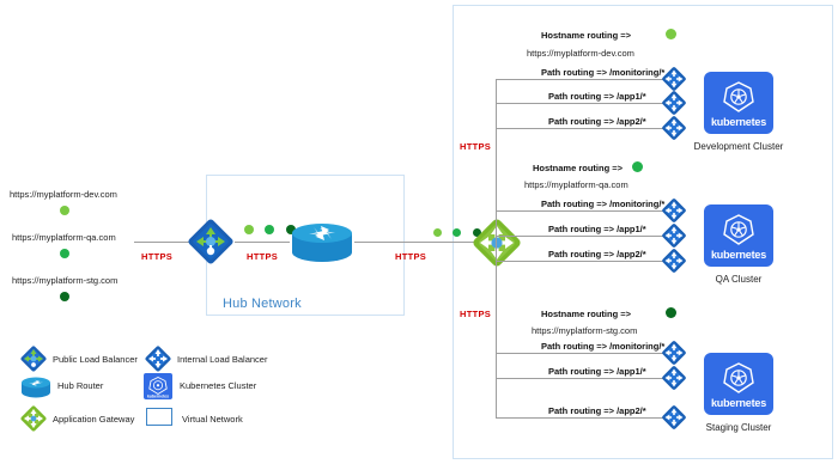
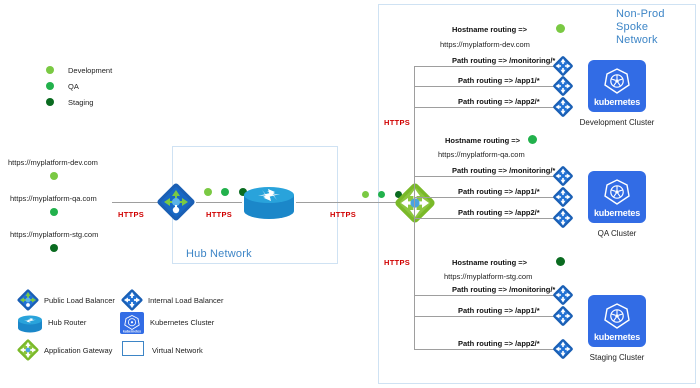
  Hub Network
+ Non-Prod Spoke Network
+ Development
+ QA
+ Staging
  https://myplatform-dev.com
  https://myplatform-qa.com
  https://myplatform-stg.com
  HTTPS
  HTTPS
  HTTPS
  HTTPS
  HTTPS
  Hostname routing =>
  https://myplatform-dev.com
  Path routing => /monitoring/*
  Path routing => /app1/*
  Path routing => /app2/*
  kubernetes
  Development Cluster
  Hostname routing =>
  https://myplatform-qa.com
  Path routing => /monitoring/*
  Path routing => /app1/*
  Path routing => /app2/*
  kubernetes
  QA Cluster
  Hostname routing =>
  https://myplatform-stg.com
  Path routing => /monitoring/*
  Path routing => /app1/*
  Path routing => /app2/*
  kubernetes
  Staging Cluster
  Public Load Balancer
  Internal Load Balancer
  Hub Router
  Kubernetes Cluster
  Application Gateway
  Virtual Network
